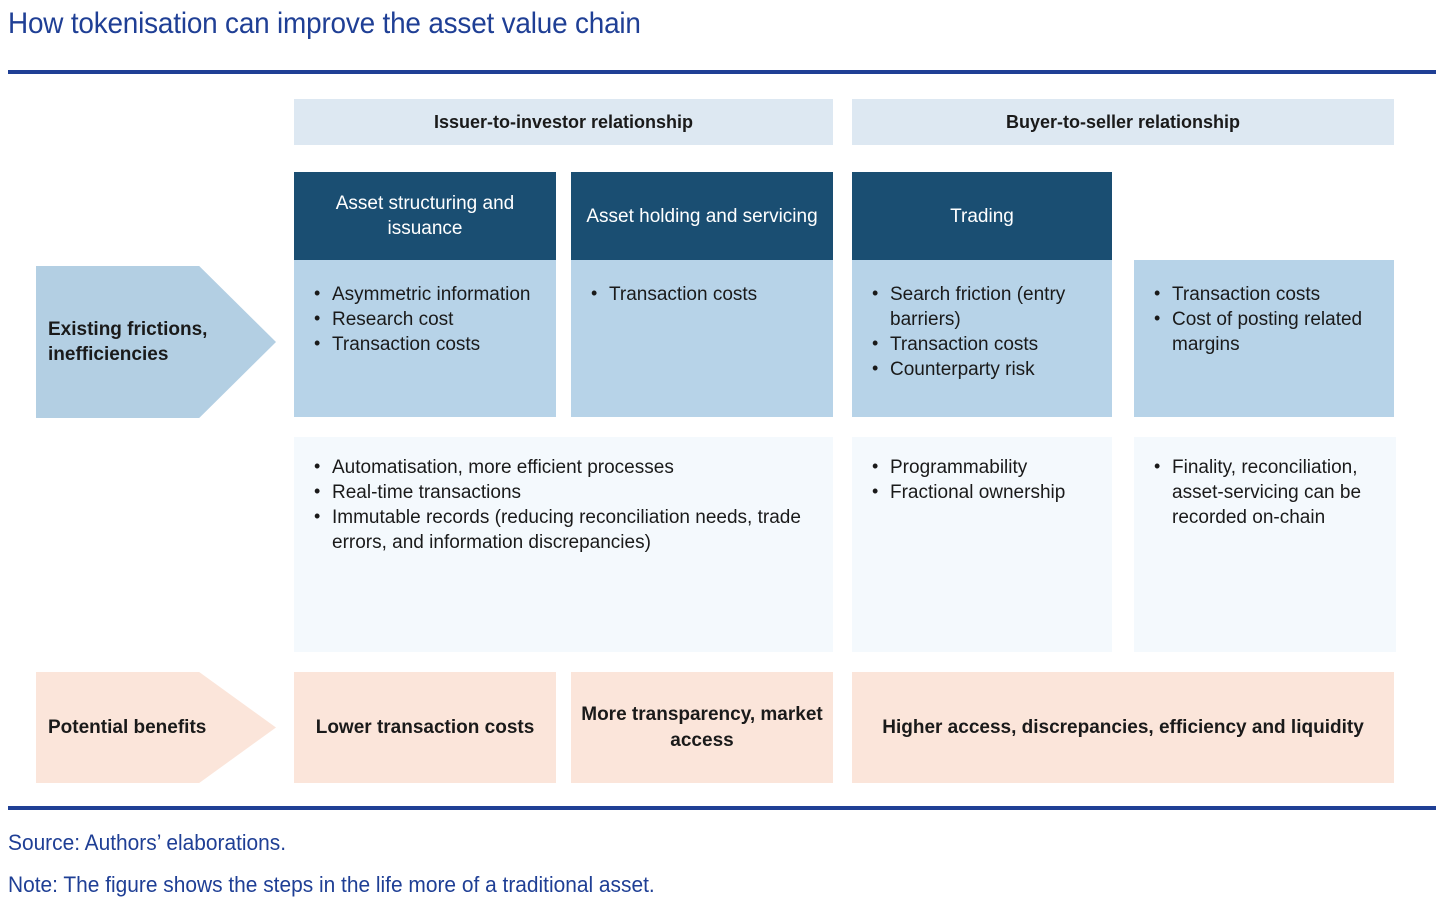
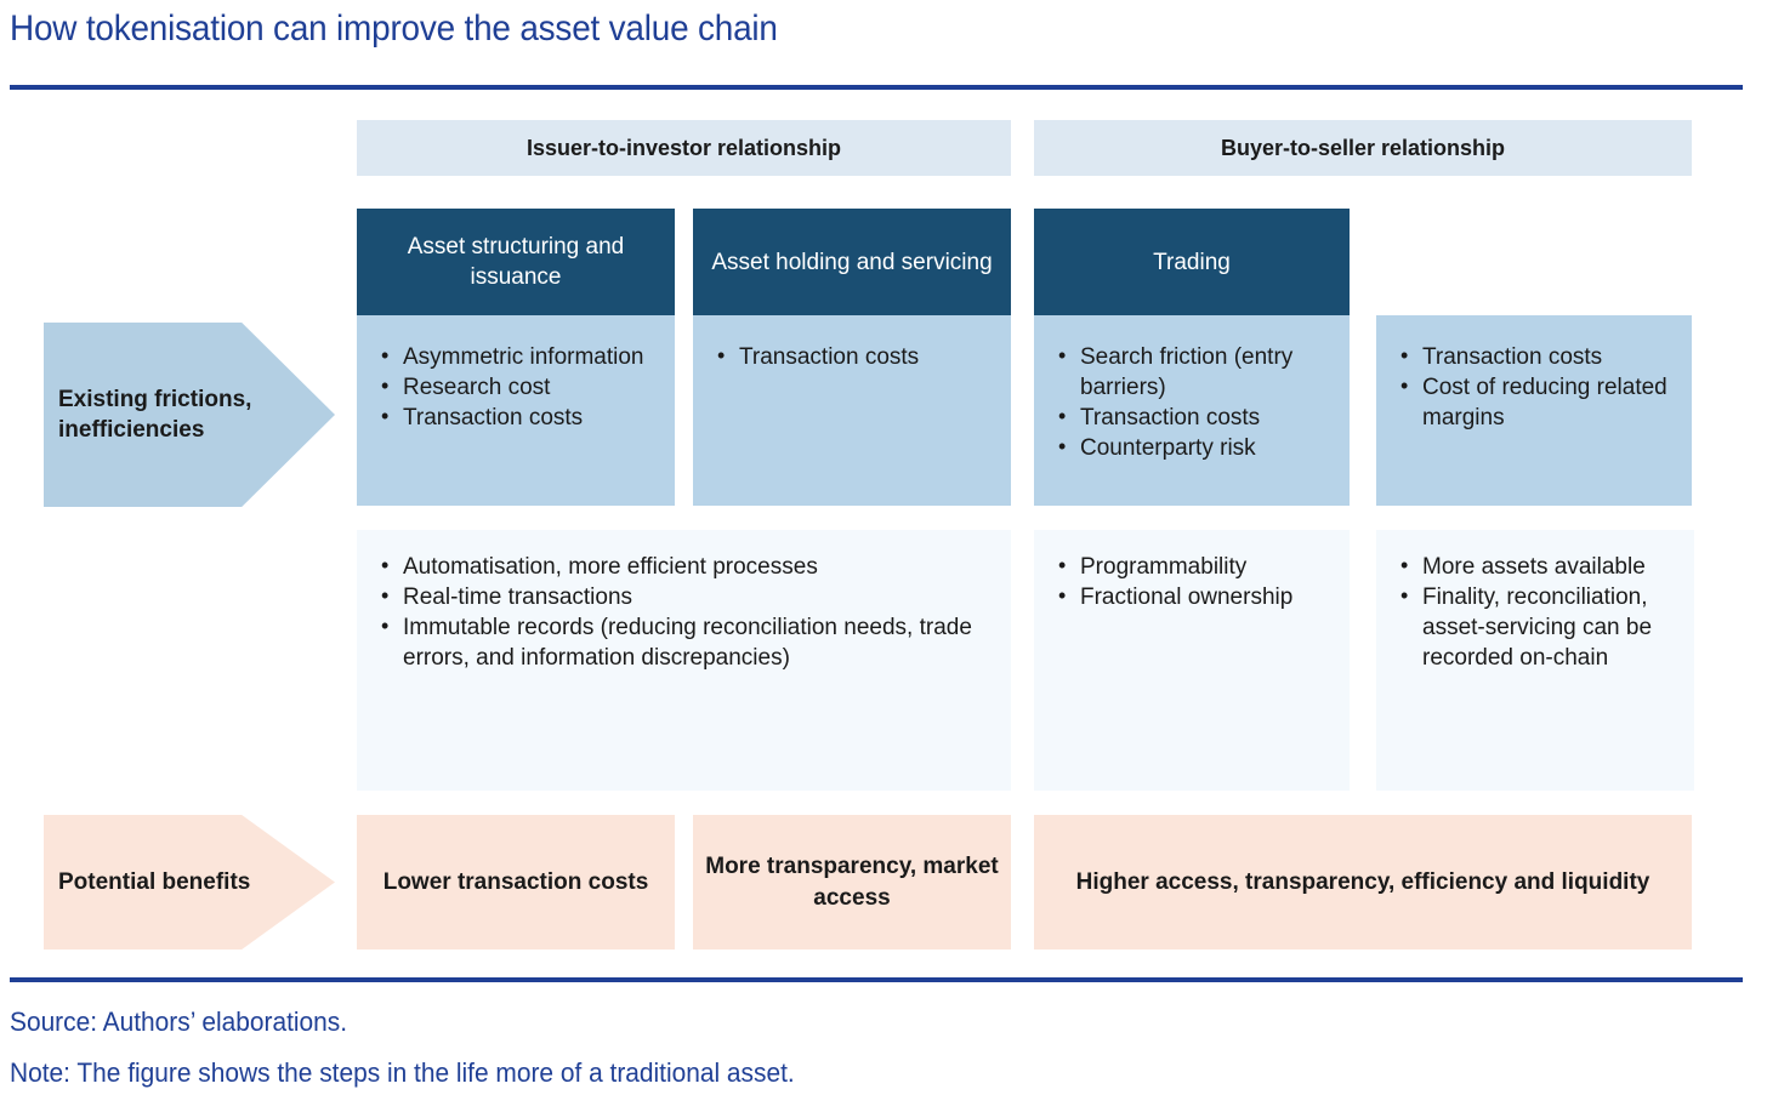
  How tokenisation can improve the asset value chain
  Issuer-to-investor relationship
  Buyer-to-seller relationship
  Asset structuring and issuance
  Asset holding and servicing
  Trading
  Existing frictions, inefficiencies
  Asymmetric information
  Research cost
  Transaction costs
  Transaction costs
  Search friction (entry barriers)
  Transaction costs
  Counterparty risk
  Transaction costs
- Cost of posting related margins
+ Cost of reducing related margins
  Automatisation, more efficient processes
  Real-time transactions
  Immutable records (reducing reconciliation needs, trade errors, and information discrepancies)
  Programmability
  Fractional ownership
+ More assets available
  Finality, reconciliation, asset-servicing can be recorded on-chain
  Potential benefits
  Lower transaction costs
  More transparency, market access
- Higher access, discrepancies, efficiency and liquidity
+ Higher access, transparency, efficiency and liquidity
  Source: Authors’ elaborations.
  Note: The figure shows the steps in the life more of a traditional asset.
